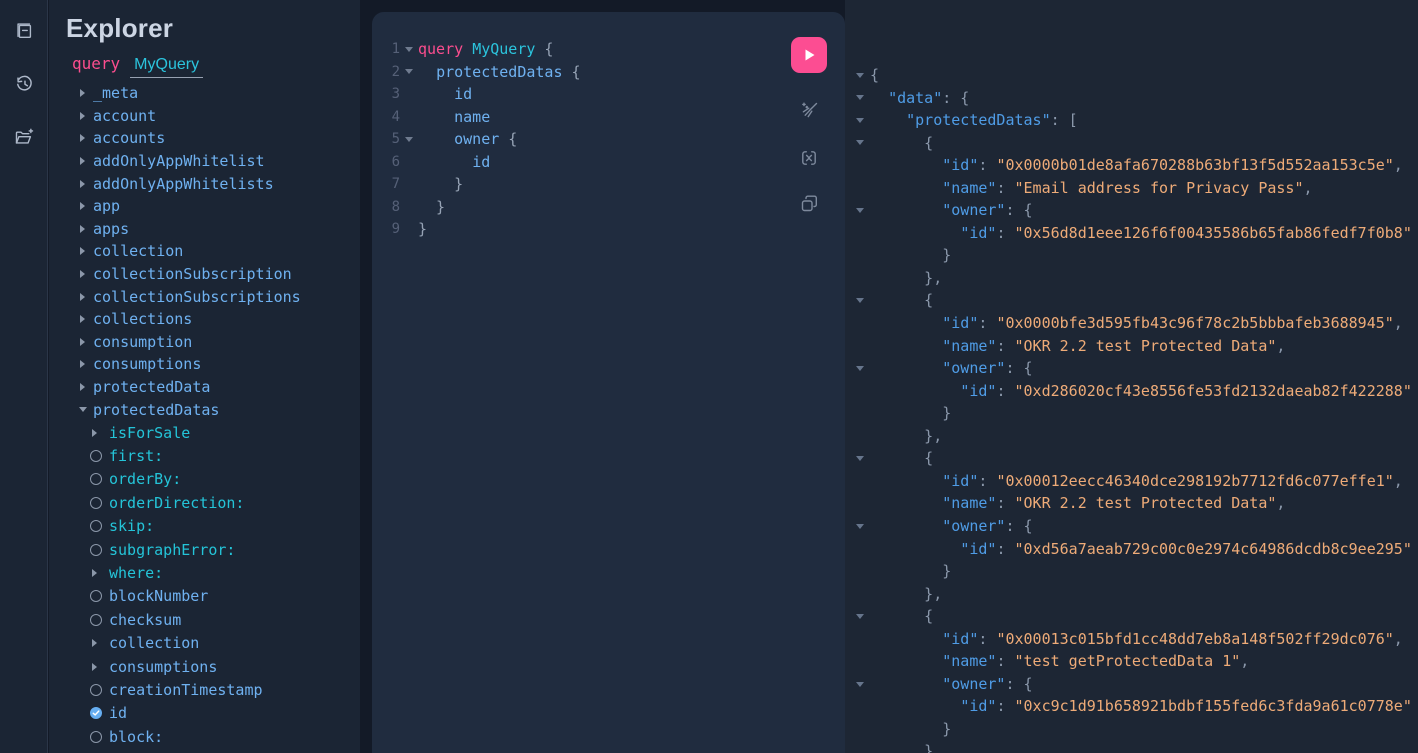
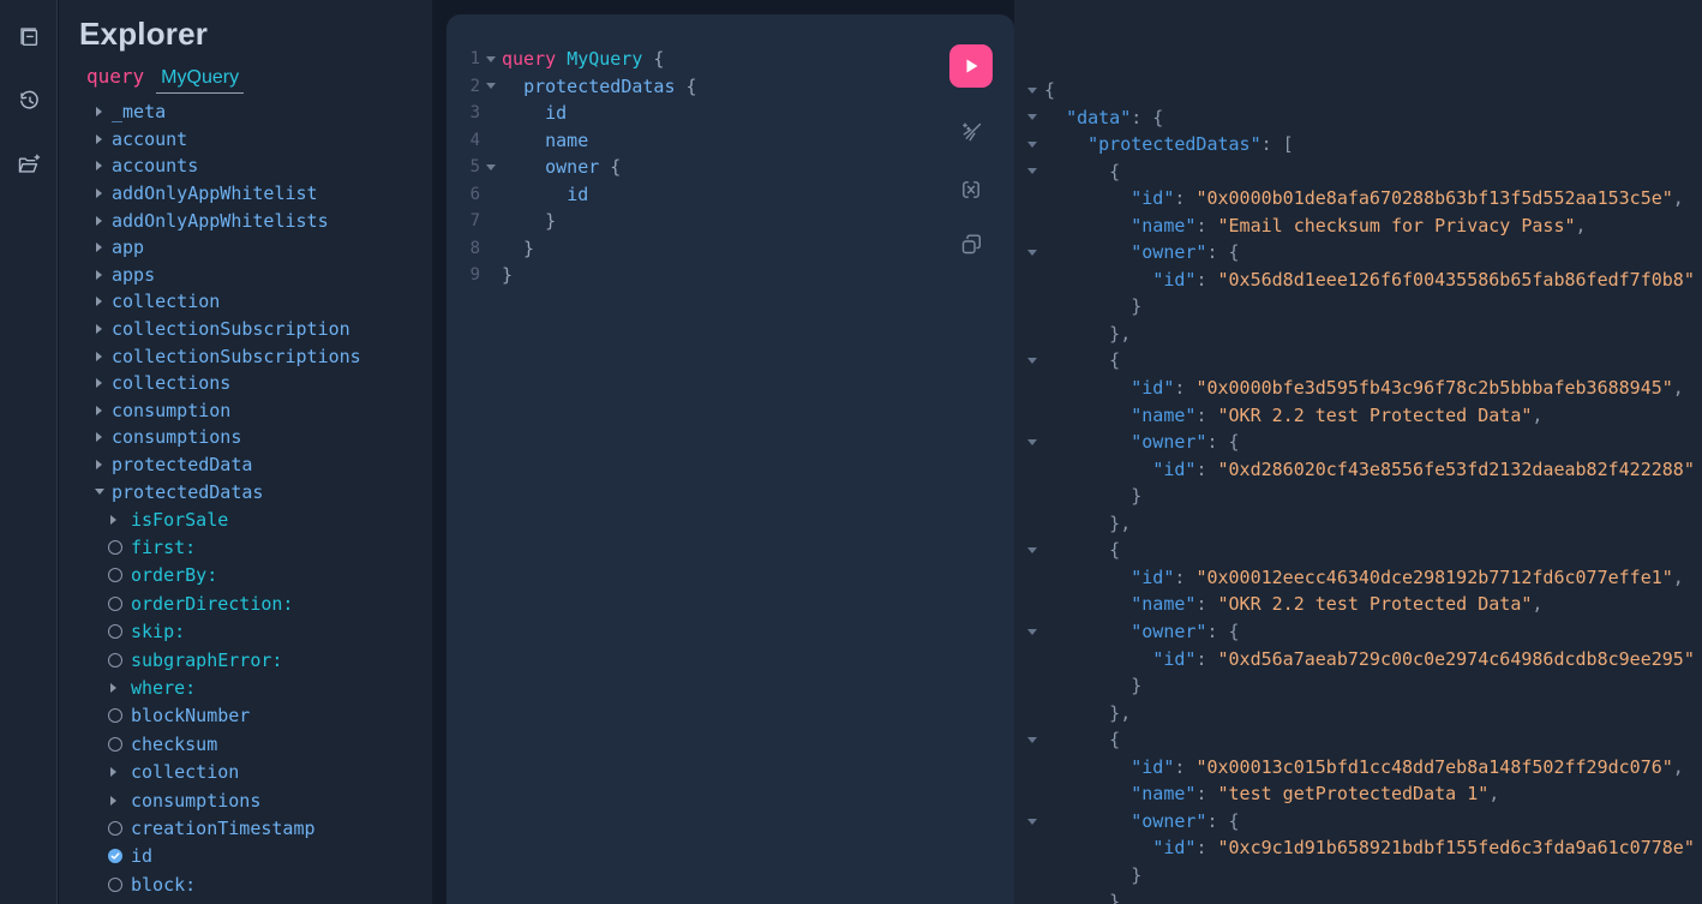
  Explorer
  query
  MyQuery
  _meta
  account
  accounts
  addOnlyAppWhitelist
  addOnlyAppWhitelists
  app
  apps
  collection
  collectionSubscription
  collectionSubscriptions
  collections
  consumption
  consumptions
  protectedData
  protectedDatas
  isForSale
  first:
  orderBy:
  orderDirection:
  skip:
  subgraphError:
  where:
  blockNumber
  checksum
  collection
  consumptions
  creationTimestamp
  id
  block:
  1
  query MyQuery {
  2
  protectedDatas {
  3
  id
  4
  name
  5
  owner {
  6
  id
  7
  }
  8
  }
  9
  }
  {
  "data": {
  "protectedDatas": [
  {
  "id": "0x0000b01de8afa670288b63bf13f5d552aa153c5e",
- "name": "Email address for Privacy Pass",
+ "name": "Email checksum for Privacy Pass",
  "owner": {
  "id": "0x56d8d1eee126f6f00435586b65fab86fedf7f0b8"
  }
  },
  {
  "id": "0x0000bfe3d595fb43c96f78c2b5bbbafeb3688945",
  "name": "OKR 2.2 test Protected Data",
  "owner": {
  "id": "0xd286020cf43e8556fe53fd2132daeab82f422288"
  }
  },
  {
  "id": "0x00012eecc46340dce298192b7712fd6c077effe1",
  "name": "OKR 2.2 test Protected Data",
  "owner": {
  "id": "0xd56a7aeab729c00c0e2974c64986dcdb8c9ee295"
  }
  },
  {
  "id": "0x00013c015bfd1cc48dd7eb8a148f502ff29dc076",
  "name": "test getProtectedData 1",
  "owner": {
  "id": "0xc9c1d91b658921bdbf155fed6c3fda9a61c0778e"
  }
  }
